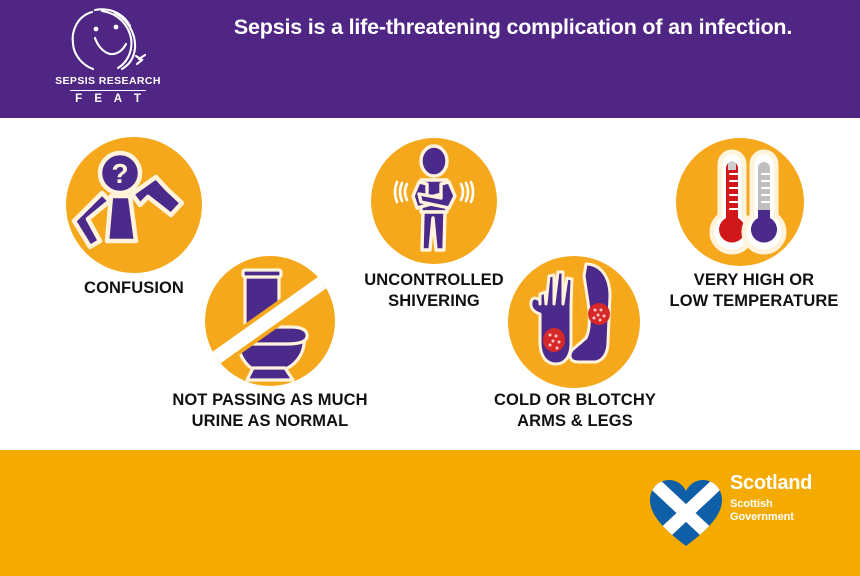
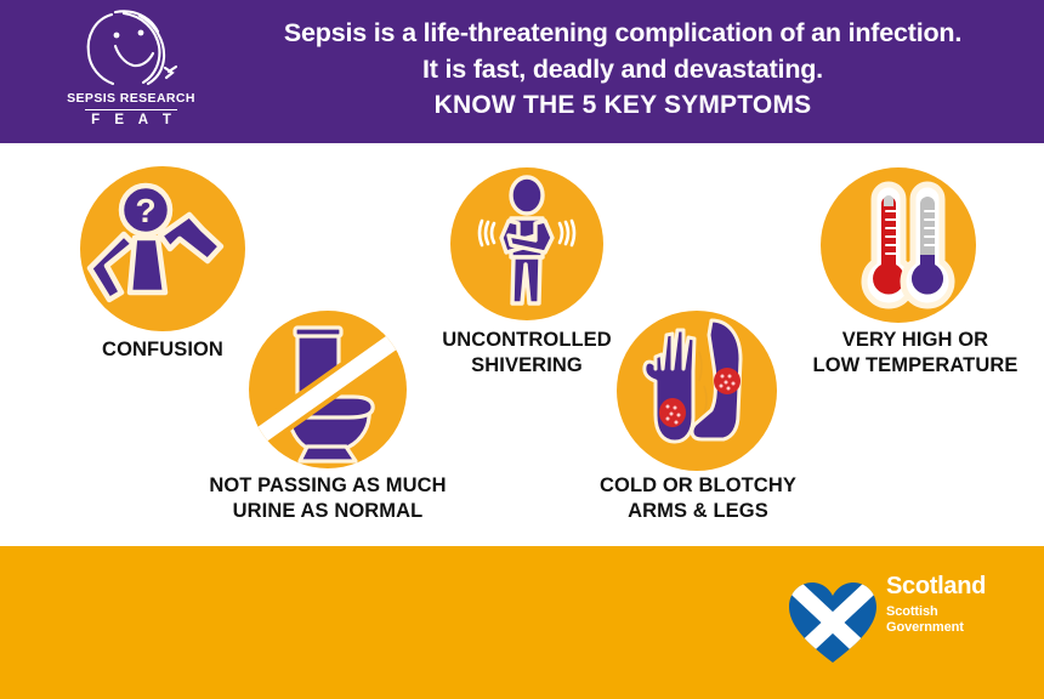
  SEPSIS RESEARCH
  F E A T
  Sepsis is a life-threatening complication of an infection.
+ It is fast, deadly and devastating.
+ KNOW THE 5 KEY SYMPTOMS
  ?
  CONFUSION
  NOT PASSING AS MUCH
  URINE AS NORMAL
  UNCONTROLLED
  SHIVERING
  COLD OR BLOTCHY
  ARMS & LEGS
  VERY HIGH OR
  LOW TEMPERATURE
  Scotland
  Scottish
  Government
